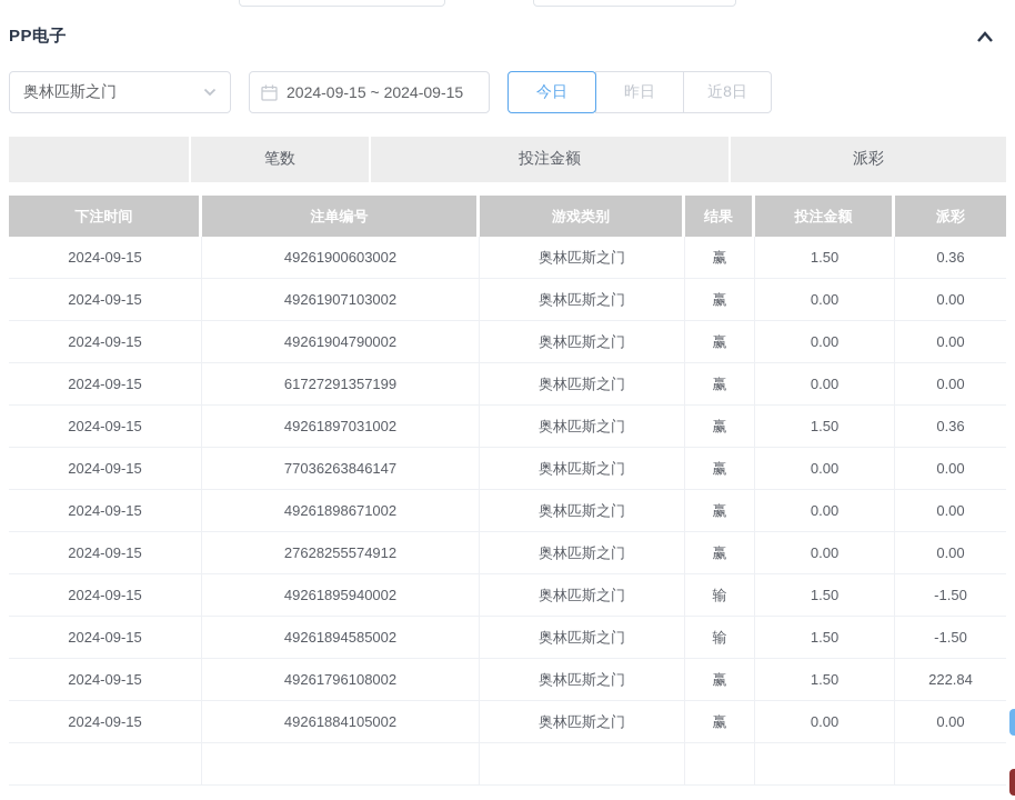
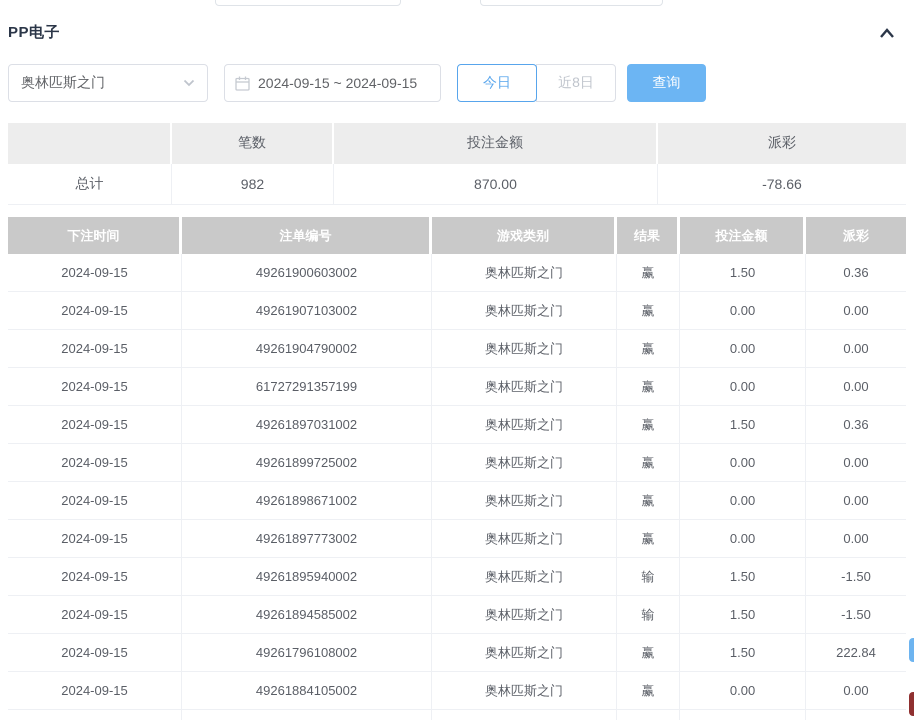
  PP电子
  奥林匹斯之门
  2024-09-15 ~ 2024-09-15
  今日
- 昨日
  近8日
+ 查询
  笔数
  投注金额
  派彩
+ 总计
+ 982
+ 870.00
+ -78.66
  下注时间
  注单编号
  游戏类别
  结果
  投注金额
  派彩
  2024-09-15
  49261900603002
  奥林匹斯之门
  赢
  1.50
  0.36
  2024-09-15
  49261907103002
  奥林匹斯之门
  赢
  0.00
  0.00
  2024-09-15
  49261904790002
  奥林匹斯之门
  赢
  0.00
  0.00
  2024-09-15
  61727291357199
  奥林匹斯之门
  赢
  0.00
  0.00
  2024-09-15
  49261897031002
  奥林匹斯之门
  赢
  1.50
  0.36
  2024-09-15
- 77036263846147
+ 49261899725002
  奥林匹斯之门
  赢
  0.00
  0.00
  2024-09-15
  49261898671002
  奥林匹斯之门
  赢
  0.00
  0.00
  2024-09-15
- 27628255574912
+ 49261897773002
  奥林匹斯之门
  赢
  0.00
  0.00
  2024-09-15
  49261895940002
  奥林匹斯之门
  输
  1.50
  -1.50
  2024-09-15
  49261894585002
  奥林匹斯之门
  输
  1.50
  -1.50
  2024-09-15
  49261796108002
  奥林匹斯之门
  赢
  1.50
  222.84
  2024-09-15
  49261884105002
  奥林匹斯之门
  赢
  0.00
  0.00
